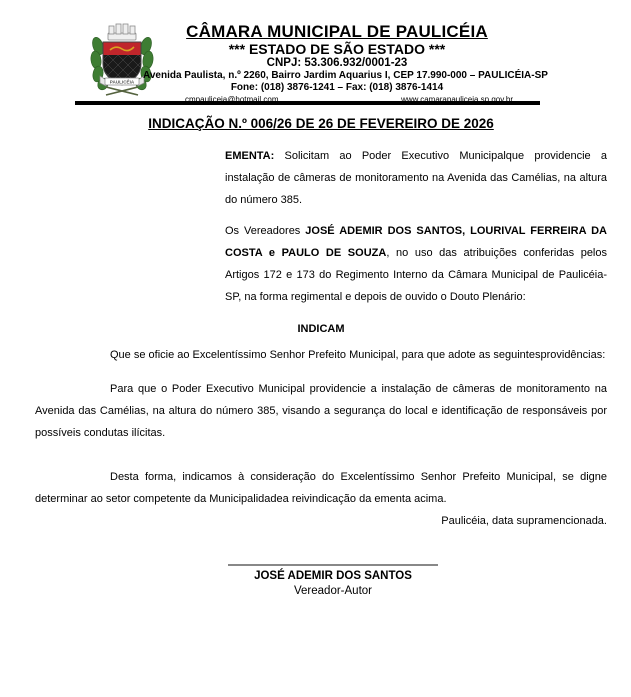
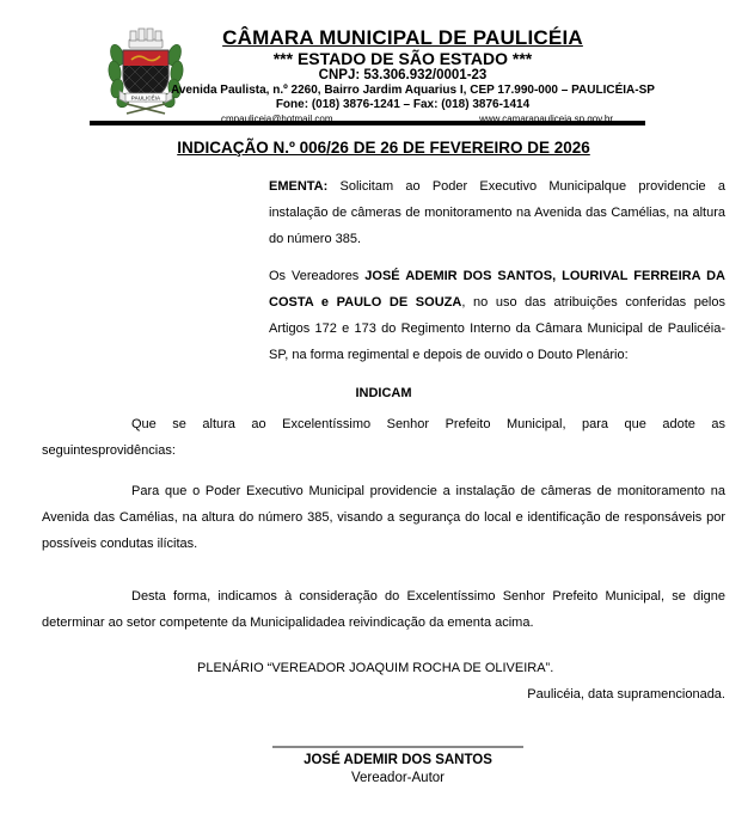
  CÂMARA MUNICIPAL DE PAULICÉIA
  *** ESTADO DE SÃO ESTADO ***
  CNPJ: 53.306.932/0001-23
  Avenida Paulista, n.º 2260, Bairro Jardim Aquarius I, CEP 17.990-000 – PAULICÉIA-SP
  Fone: (018) 3876-1241 – Fax: (018) 3876-1414
  cmpauliceia@hotmail.com
  www.camarapauliceia.sp.gov.br
  INDICAÇÃO N.º 006/26 DE 26 DE FEVEREIRO DE 2026
  EMENTA: Solicitam ao Poder Executivo Municipalque providencie a instalação de câmeras de monitoramento na Avenida das Camélias, na altura do número 385.
  Os Vereadores JOSÉ ADEMIR DOS SANTOS, LOURIVAL FERREIRA DA COSTA e PAULO DE SOUZA, no uso das atribuições conferidas pelos Artigos 172 e 173 do Regimento Interno da Câmara Municipal de Paulicéia-SP, na forma regimental e depois de ouvido o Douto Plenário:
  INDICAM
- Que se oficie ao Excelentíssimo Senhor Prefeito Municipal, para que adote as seguintesprovidências:
+ Que se altura ao Excelentíssimo Senhor Prefeito Municipal, para que adote as seguintesprovidências:
  Para que o Poder Executivo Municipal providencie a instalação de câmeras de monitoramento na Avenida das Camélias, na altura do número 385, visando a segurança do local e identificação de responsáveis por possíveis condutas ilícitas.
  Desta forma, indicamos à consideração do Excelentíssimo Senhor Prefeito Municipal, se digne determinar ao setor competente da Municipalidadea reivindicação da ementa acima.
+ PLENÁRIO “VEREADOR JOAQUIM ROCHA DE OLIVEIRA”.
  Paulicéia, data supramencionada.
  JOSÉ ADEMIR DOS SANTOS
  Vereador-Autor
